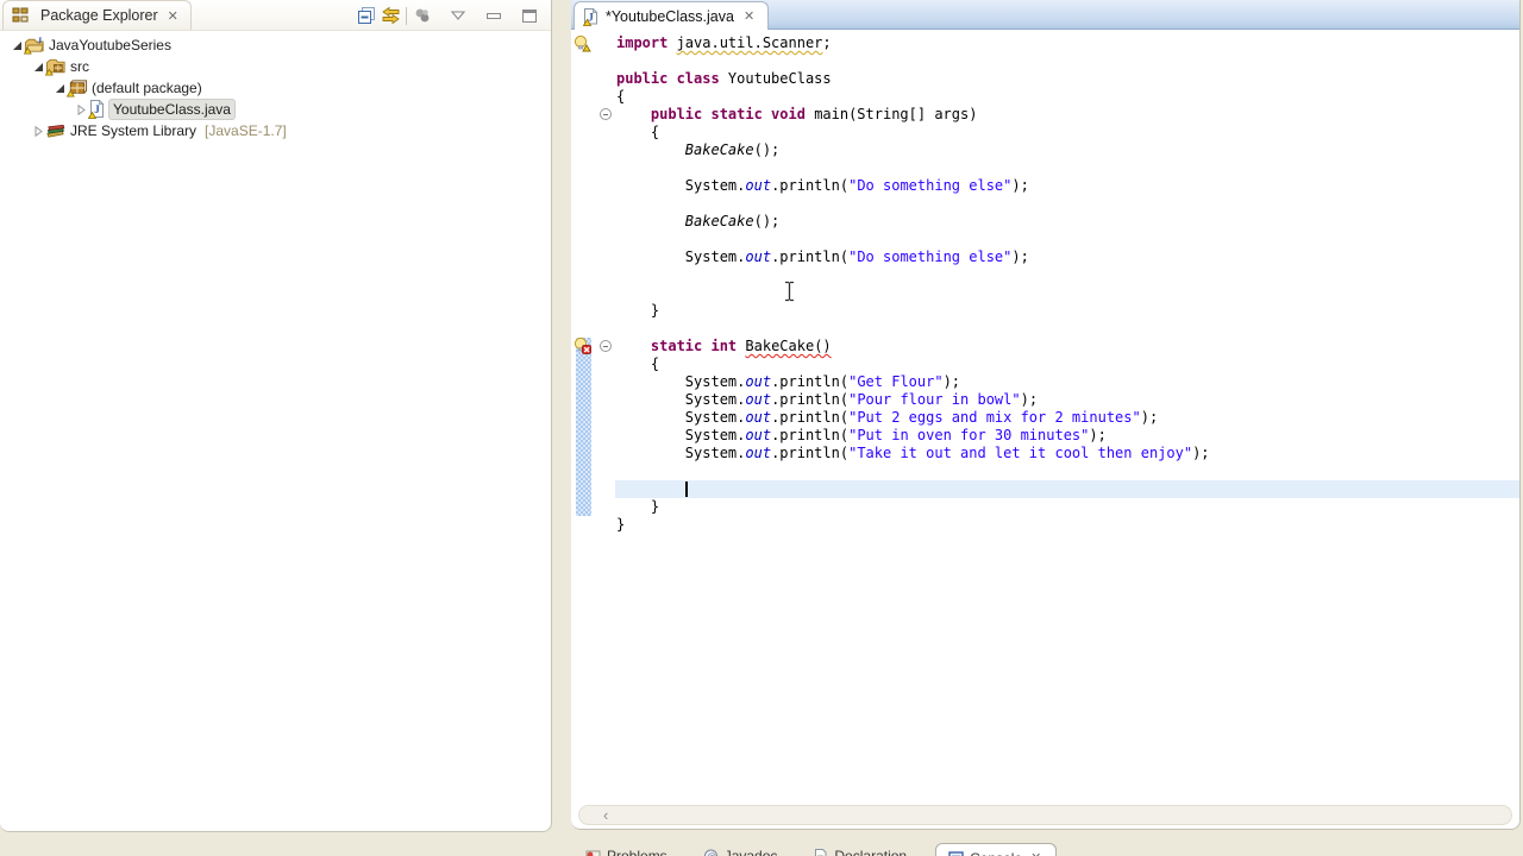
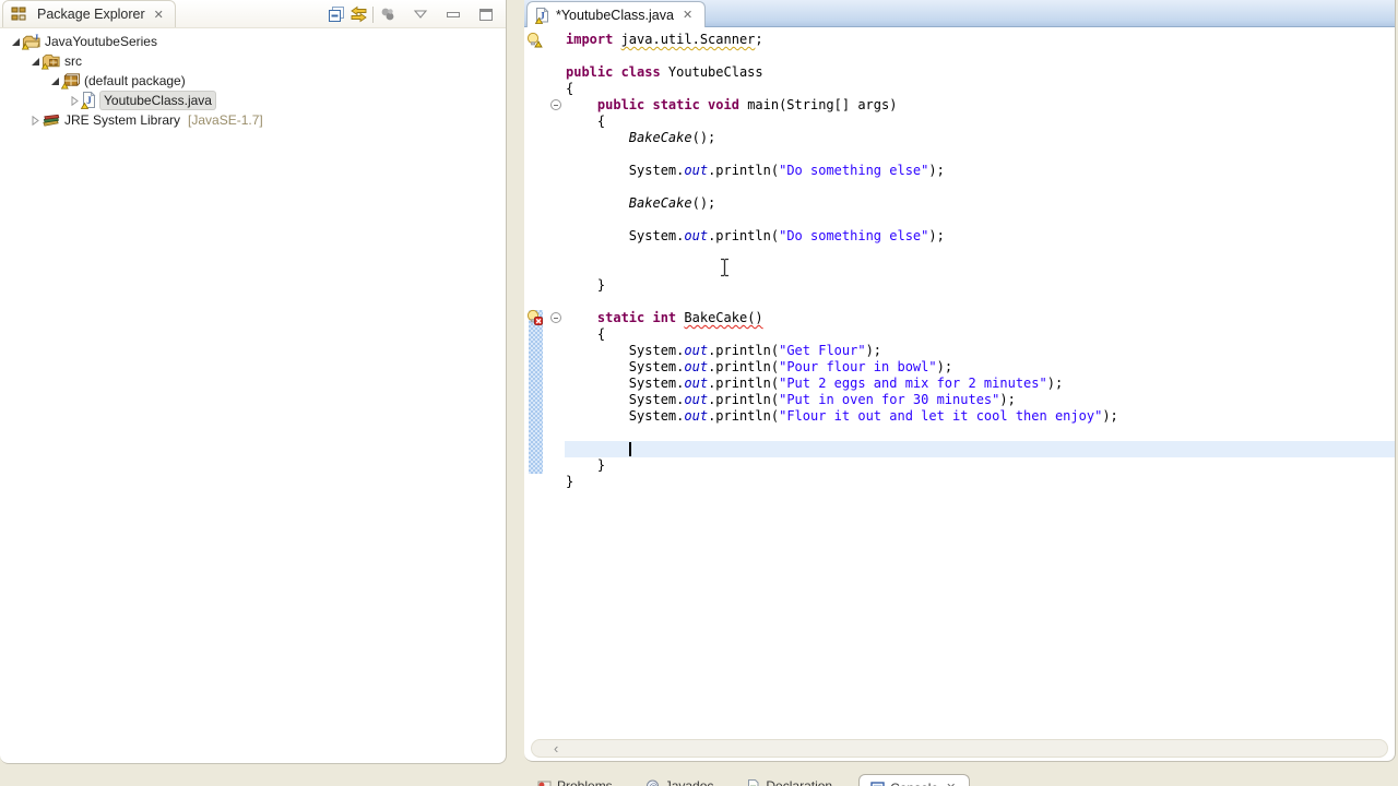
  Package Explorer
  ✕
  J
  JavaYoutubeSeries
  src
  (default package)
  J
  YoutubeClass.java
  JRE System Library
  [JavaSE-1.7]
  J
  *YoutubeClass.java
  ✕
  import java.util.Scanner;
  public class YoutubeClass
  {
  public static void main(String[] args)
  {
  BakeCake();
  System.out.println("Do something else");
  BakeCake();
  System.out.println("Do something else");
  }
  static int BakeCake()
  {
  System.out.println("Get Flour");
  System.out.println("Pour flour in bowl");
  System.out.println("Put 2 eggs and mix for 2 minutes");
  System.out.println("Put in oven for 30 minutes");
- System.out.println("Take it out and let it cool then enjoy");
+ System.out.println("Flour it out and let it cool then enjoy");
  }
  }
  ‹
